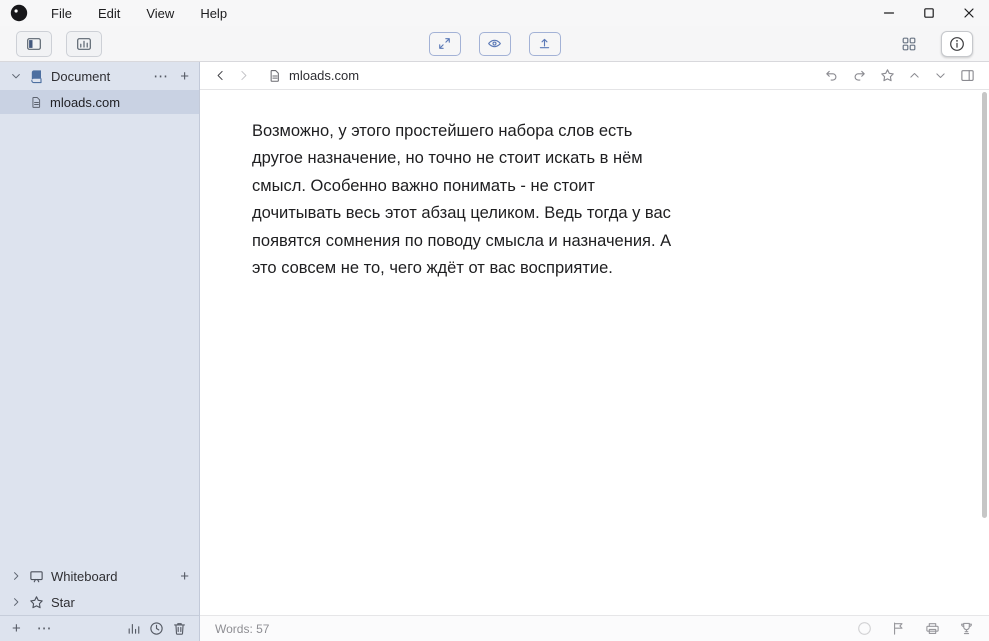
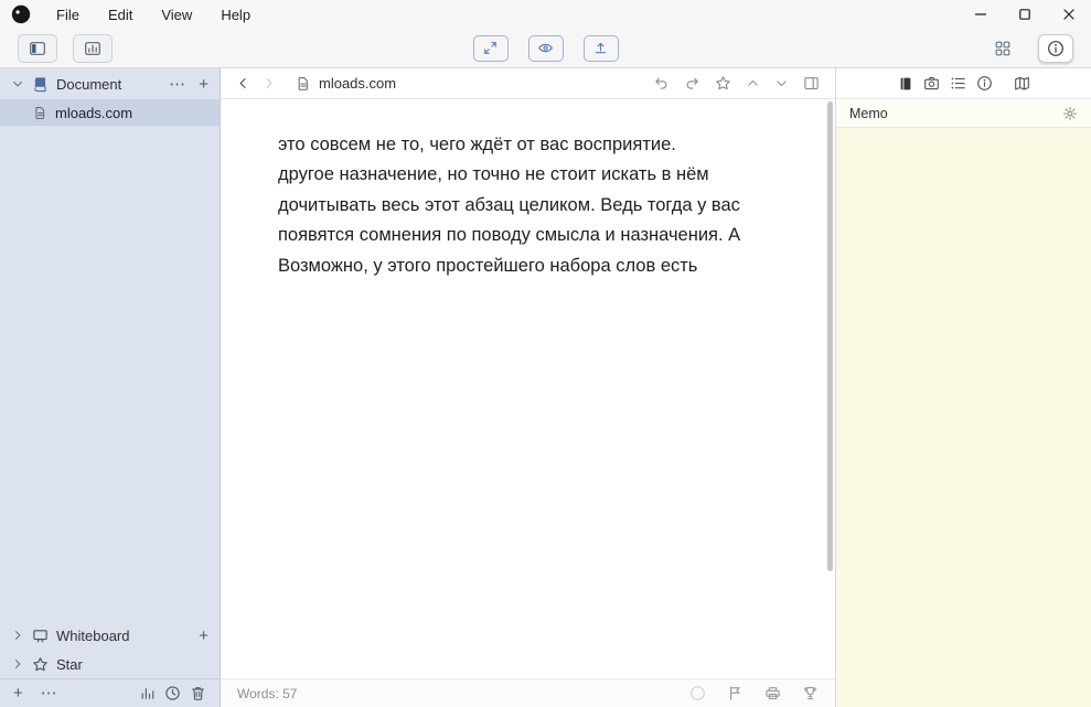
  File
  Edit
  View
  Help
  Document
  ⋯
  +
  mloads.com
  Whiteboard
  +
  Star
  +
  ⋯
  mloads.com
- Возможно, у этого простейшего набора слов есть
+ это совсем не то, чего ждёт от вас восприятие.
  другое назначение, но точно не стоит искать в нём
- смысл. Особенно важно понимать - не стоит
  дочитывать весь этот абзац целиком. Ведь тогда у вас
  появятся сомнения по поводу смысла и назначения. А
- это совсем не то, чего ждёт от вас восприятие.
+ Возможно, у этого простейшего набора слов есть
  Words: 57
+ Memo
